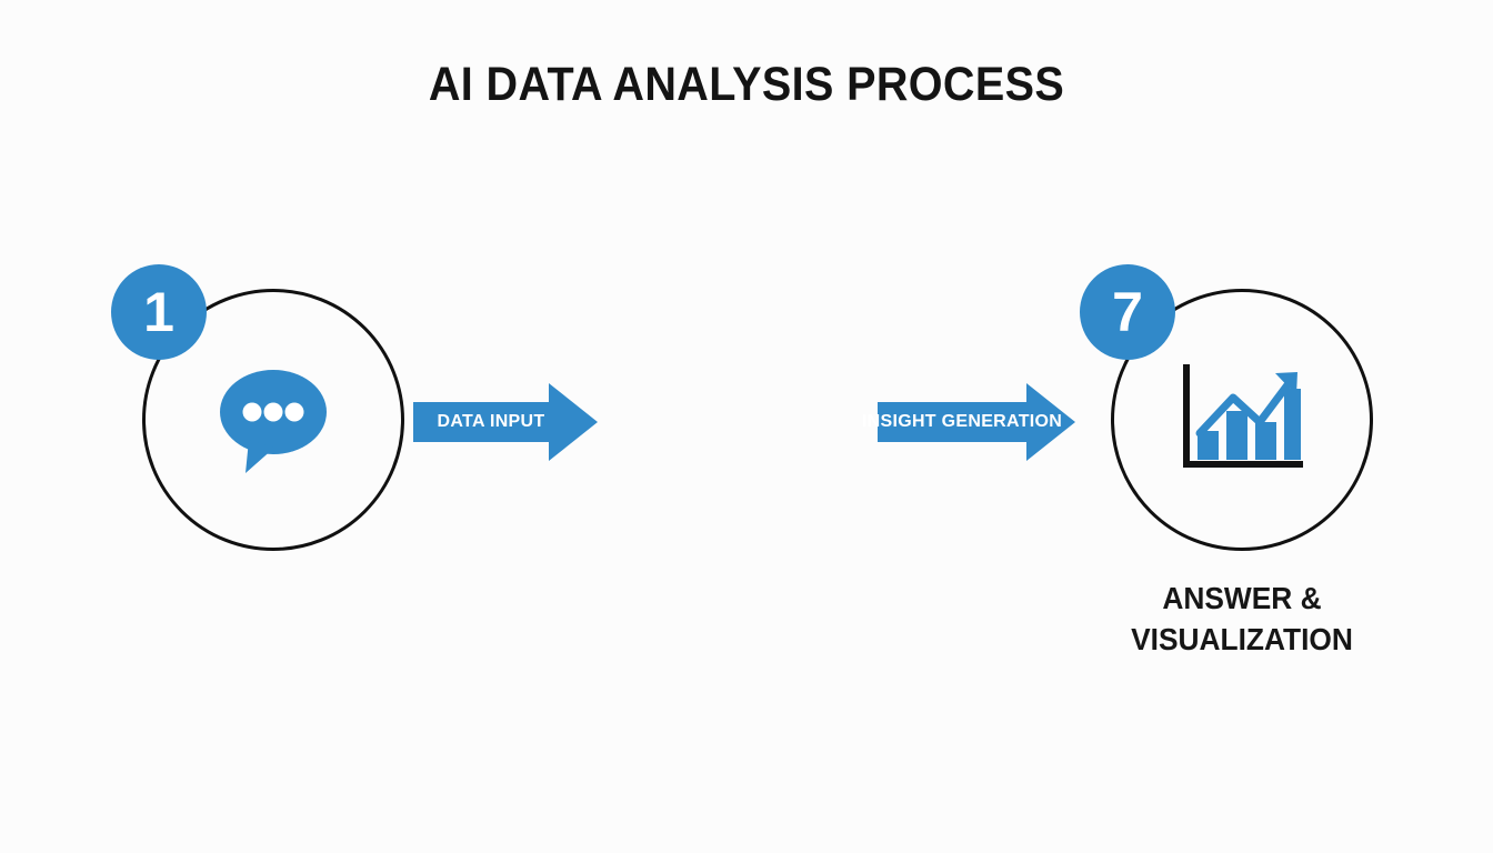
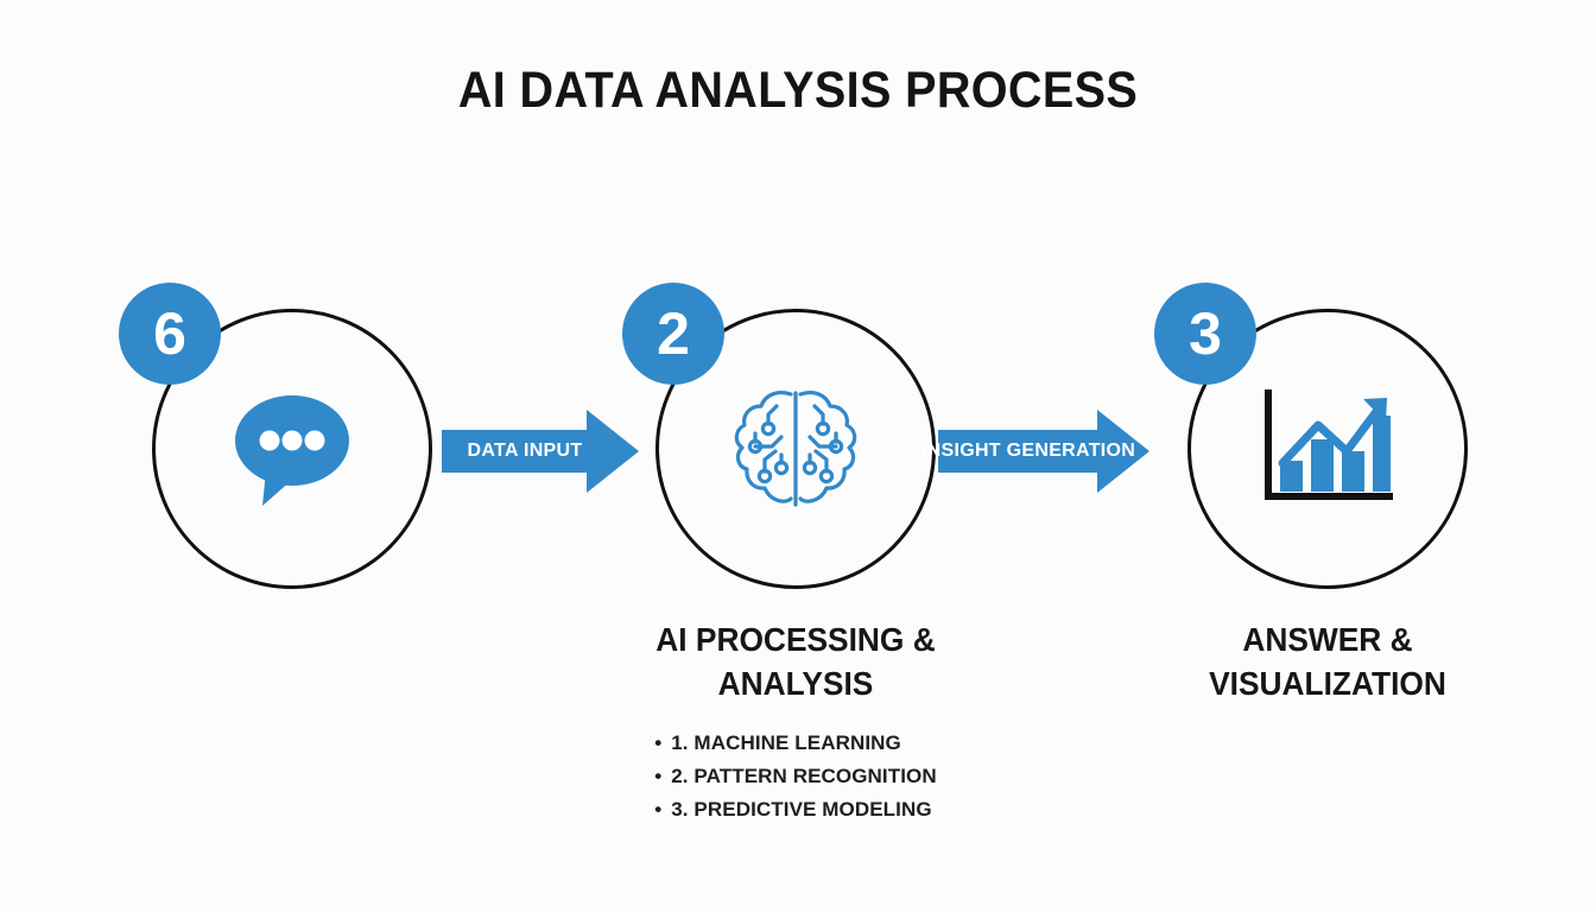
  AI DATA ANALYSIS PROCESS
- 1
+ 6
  DATA INPUT
+ 2
+ AI PROCESSING &
+ ANALYSIS
+ • 1. MACHINE LEARNING
+ • 2. PATTERN RECOGNITION
+ • 3. PREDICTIVE MODELING
  INSIGHT GENERATION
- 7
+ 3
  ANSWER &
  VISUALIZATION
